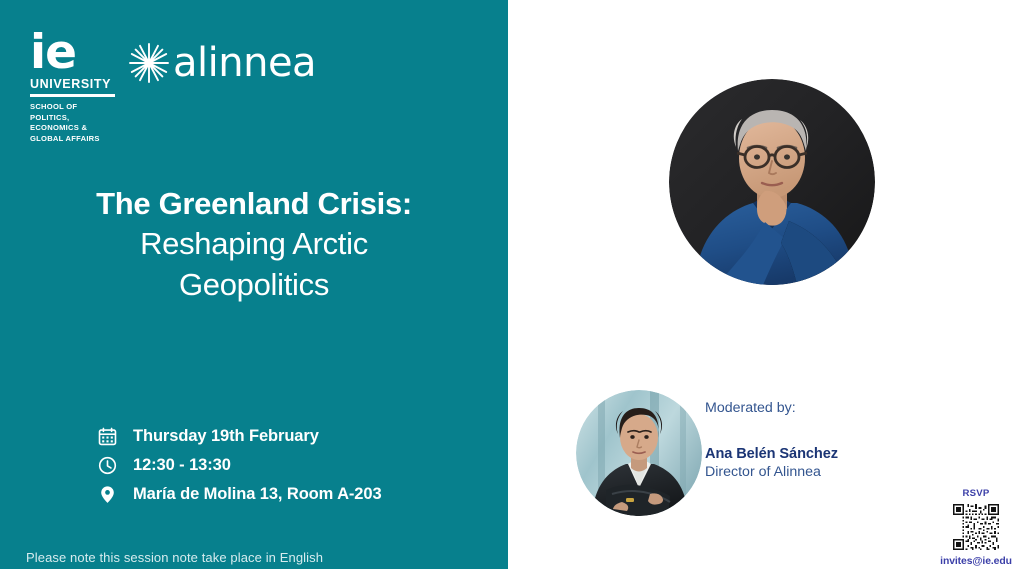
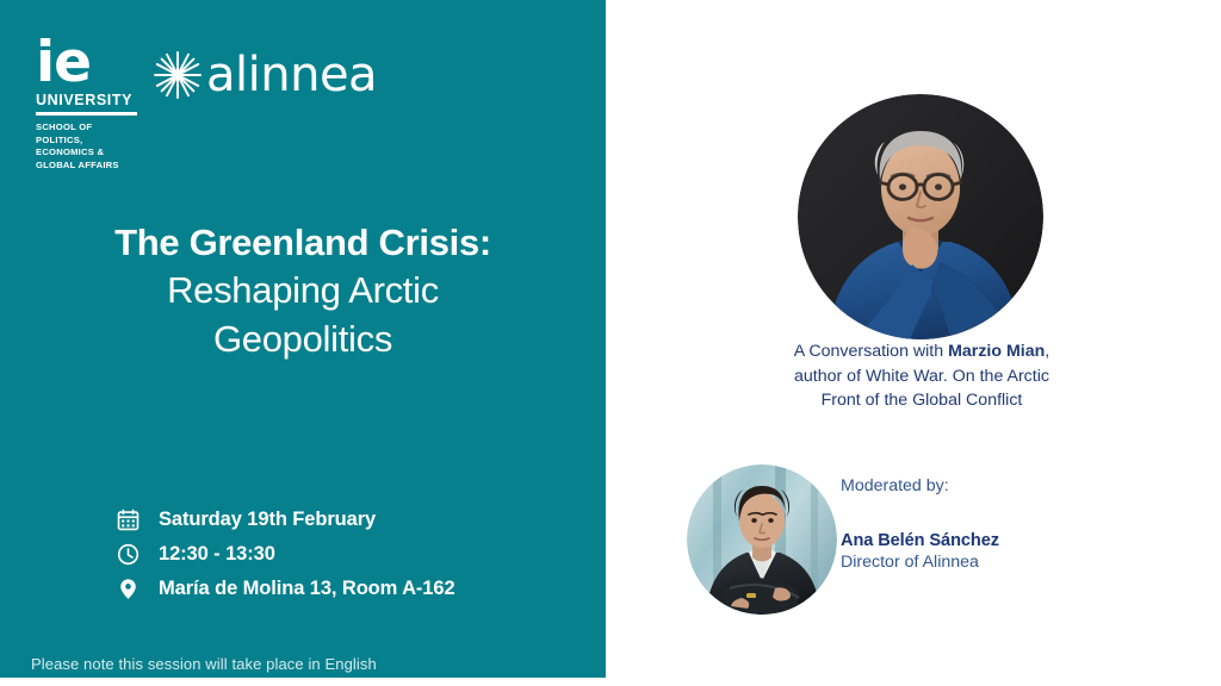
  ie
  UNIVERSITY
  SCHOOL OF
  POLITICS,
  ECONOMICS &
  GLOBAL AFFAIRS
  alinnea
  The Greenland Crisis:
  Reshaping Arctic
  Geopolitics
- Thursday 19th February
+ Saturday 19th February
  12:30 - 13:30
- María de Molina 13, Room A-203
+ María de Molina 13, Room A-162
- Please note this session note take place in English
+ Please note this session will take place in English
+ A Conversation with Marzio Mian,
+ author of White War. On the Arctic
+ Front of the Global Conflict
  Moderated by:
  Ana Belén Sánchez
  Director of Alinnea
- RSVP
- invites@ie.edu
